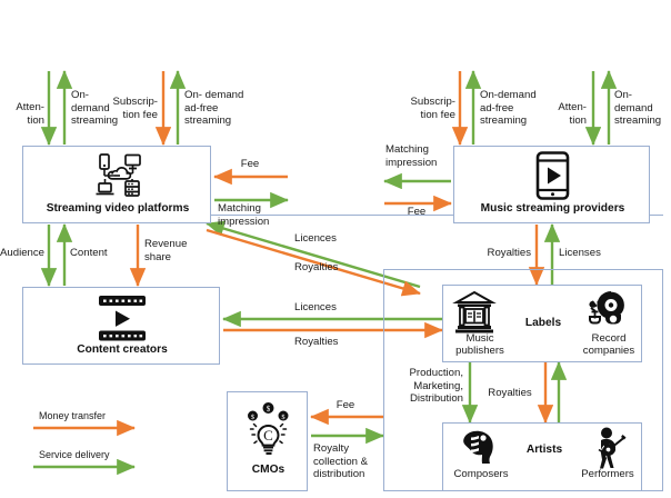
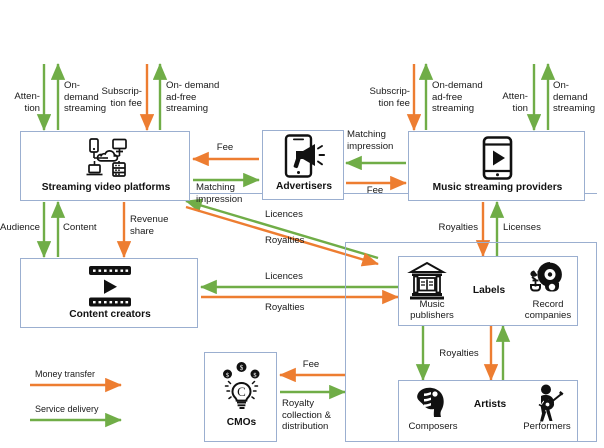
  Atten-
  tion
  On-
  demand
  streaming
  Subscrip-
  tion fee
  On- demand
  ad-free
  streaming
  Subscrip-
  tion fee
  On-demand
  ad-free
  streaming
  Atten-
  tion
  On-
  demand
  streaming
  Streaming video platforms
+ Advertisers
  Music streaming providers
  Fee
  Matching
  impression
  Matching
  impression
  Fee
  Content creators
  Audience
  Content
  Revenue
  share
  Licences
  Royalties
  Licences
  Royalties
  Royalties
  Licenses
  Music publishers
  Labels
  Record companies
  Composers
  Artists
  Performers
- Production,
- Marketing,
- Distribution
  Royalties
  $
  C
  CMOs
  Fee
  Royalty
  collection &
  distribution
  Money transfer
  Service delivery
